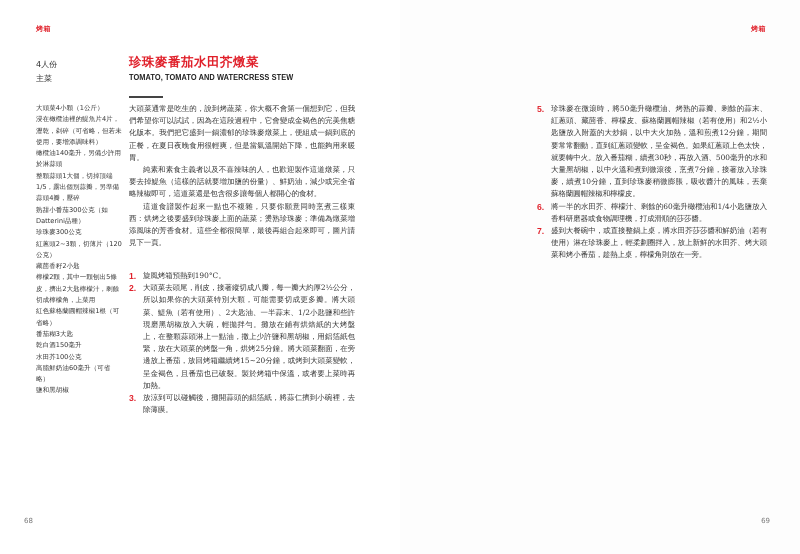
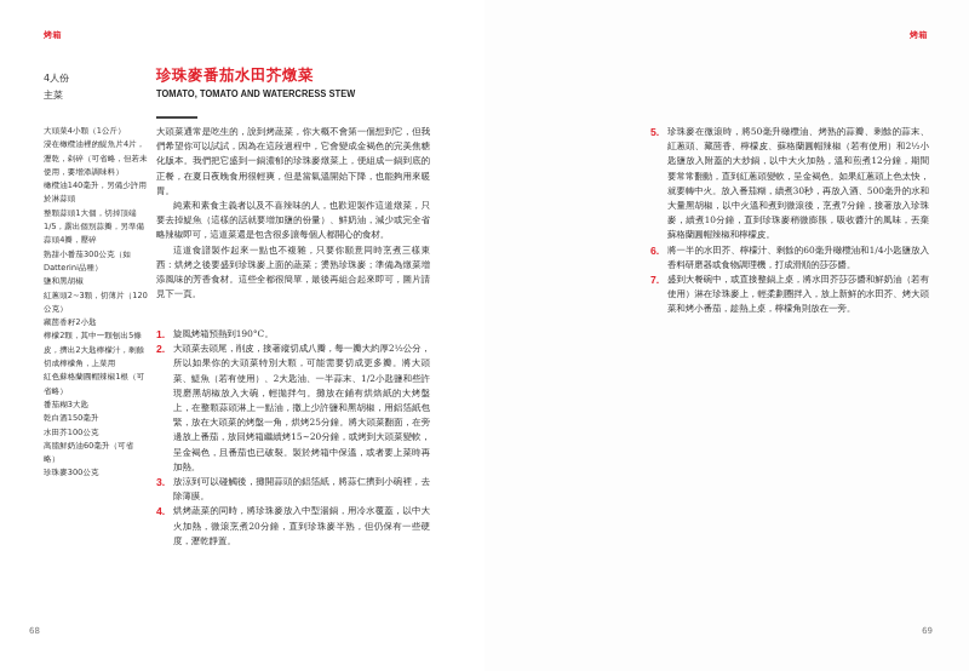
  烤箱
  4人份
  主菜
  珍珠麥番茄水田芥燉菜
  TOMATO, TOMATO AND WATERCRESS STEW
  大頭菜4小顆（1公斤）
  浸在橄欖油裡的鯷魚片4片，瀝乾，剁碎（可省略，但若未使用，要增添調味料）
  橄欖油140毫升，另備少許用於淋蒜頭
  整顆蒜頭1大個，切掉頂端1/5，露出個別蒜瓣，另準備蒜頭4瓣，壓碎
  熟甜小番茄300公克（如Datterini品種）
- 珍珠麥300公克
+ 鹽和黑胡椒
  紅蔥頭2~3顆，切薄片（120
  藏茴香籽2小匙
  檸檬2顆，其中一顆刨出5條皮，擠出2大匙檸檬汁，剩餘切成檸檬角，上菜用
  紅色蘇格蘭圓帽辣椒1根（可省略）
  番茄糊3大匙
  乾白酒150毫升
  水田芥100公克
  高脂鮮奶油60毫升（可省略）
- 鹽和黑胡椒
+ 珍珠麥300公克
  大頭菜通常是吃生的，說到烤蔬菜，你大概不會第一個想到它，但我們希望你可以試試，因為在這段過程中，它會變成金褐色的完美焦糖化版本。我們把它盛到一鍋濃郁的珍珠麥燉菜上，便組成一鍋到底的正餐，在夏日夜晚食用很輕爽，但是當氣溫開始下降，也能夠用來暖胃。
  純素和素食主義者以及不喜辣味的人，也歡迎製作這道燉菜，只要去掉鯷魚（這樣的話就要增加鹽的份量）、鮮奶油，減少或完全省略辣椒即可，這道菜還是包含很多讓每個人都開心的食材。
  這道食譜製作起來一點也不複雜，只要你願意同時烹煮三樣東西：烘烤之後要盛到珍珠麥上面的蔬菜；燙熟珍珠麥；準備為燉菜增添風味的芳香食材。這些全都很簡單，最後再組合起來即可，圖片請見下一頁。
  1.
  旋風烤箱預熱到190°C。
  2.
  大頭菜去頭尾，削皮，接著縱切成八瓣，每一瓣大約厚2½公分，所以如果你的大頭菜特別大顆，可能需要切成更多瓣。將大頭菜、鯷魚（若有使用）、2大匙油、一半蒜末、1/2小匙鹽和些許現磨黑胡椒放入大碗，輕拋拌勻。攤放在鋪有烘焙紙的大烤盤上，在整顆蒜頭淋上一點油，撒上少許鹽和黑胡椒，用鋁箔紙包緊，放在大頭菜的烤盤一角，烘烤25分鐘。將大頭菜翻面，在旁邊放上番茄，放回烤箱繼續烤15~20分鐘，或烤到大頭菜變軟，呈金褐色，且番茄也已破裂。製於烤箱中保溫，或者要上菜時再加熱。
  3.
  放涼到可以碰觸後，攤開蒜頭的鋁箔紙，將蒜仁擠到小碗裡，去除薄膜。
+ 4.
+ 烘烤蔬菜的同時，將珍珠麥放入中型湯鍋，用冷水覆蓋，以中大火加熱，微滾烹煮20分鐘，直到珍珠麥半熟，但仍保有一些硬度，瀝乾靜置。
  68
  烤箱
  5.
  珍珠麥在微滾時，將50毫升橄欖油、烤熟的蒜瓣、剩餘的蒜末、紅蔥頭、藏茴香、檸檬皮、蘇格蘭圓帽辣椒（若有使用）和2½小匙鹽放入附蓋的大炒鍋，以中大火加熱，溫和煎煮12分鐘，期間要常常翻動，直到紅蔥頭變軟，呈金褐色。如果紅蔥頭上色太快，就要轉中火。放入番茄糊，續煮30秒，再放入酒、500毫升的水和大量黑胡椒，以中火溫和煮到微滾後，烹煮7分鐘，接著放入珍珠麥，續煮10分鐘，直到珍珠麥稍微膨脹，吸收醬汁的風味，丟棄蘇格蘭圓帽辣椒和檸檬皮。
  6.
  將一半的水田芥、檸檬汁、剩餘的60毫升橄欖油和1/4小匙鹽放入香料研磨器或食物調理機，打成滑順的莎莎醬。
  7.
  盛到大餐碗中，或直接整鍋上桌，將水田芥莎莎醬和鮮奶油（若有使用）淋在珍珠麥上，輕柔劃圈拌入，放上新鮮的水田芥、烤大頭菜和烤小番茄，趁熱上桌，檸檬角則放在一旁。
  69
